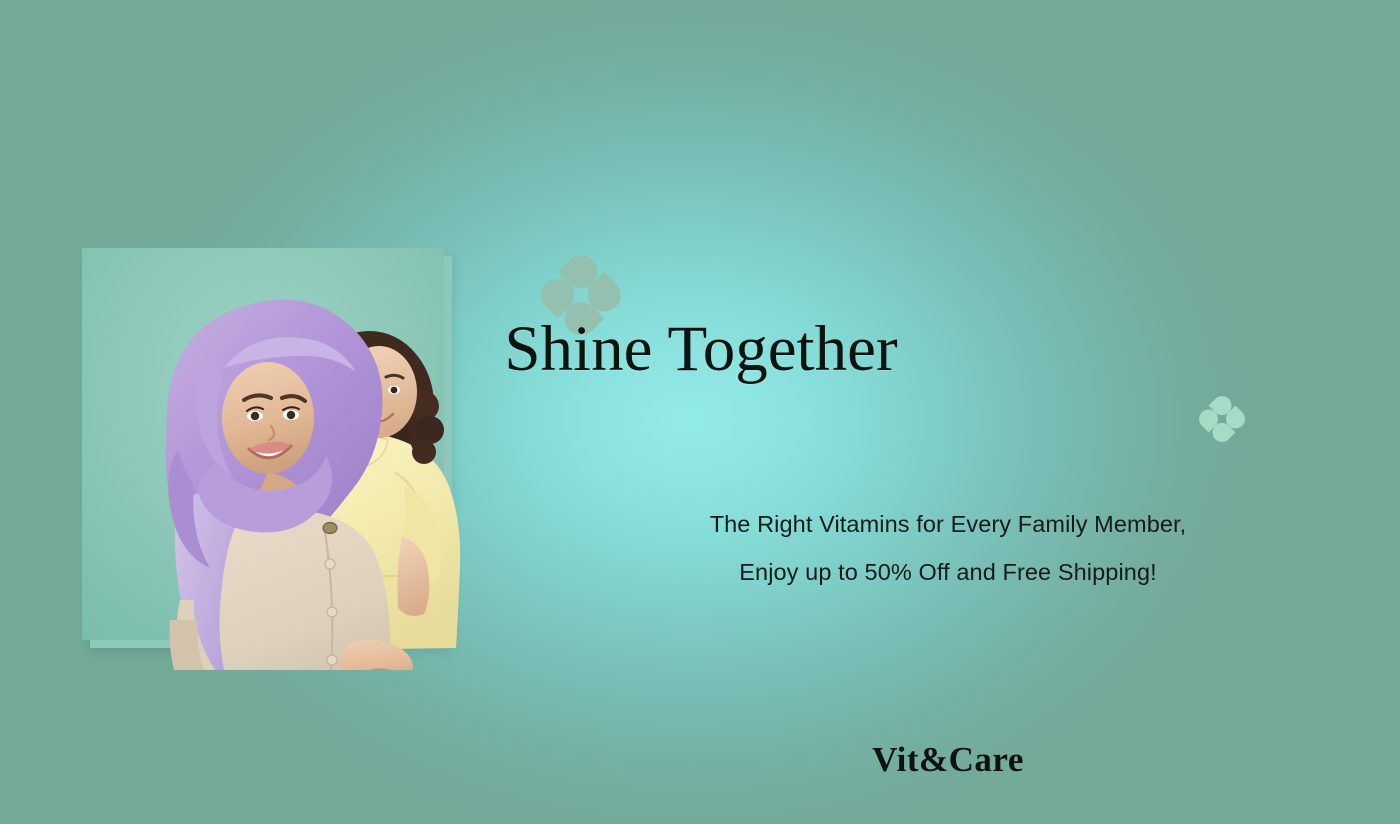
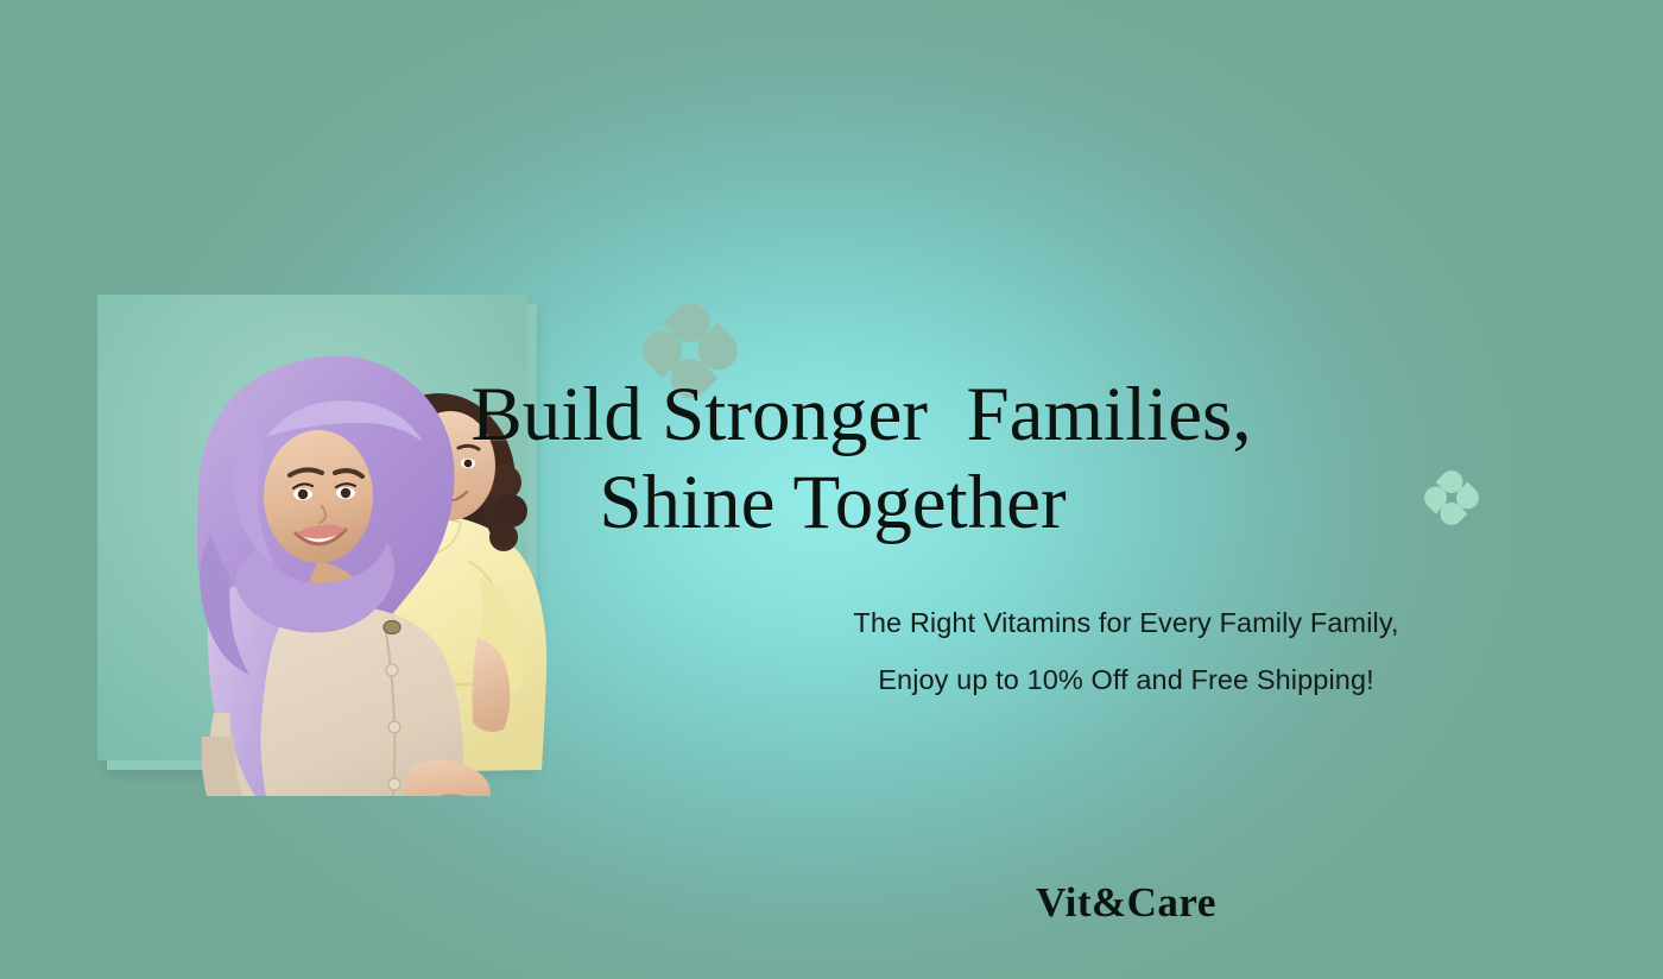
+ Build Stronger Families,
  Shine Together
- The Right Vitamins for Every Family Member,
+ The Right Vitamins for Every Family Family,
- Enjoy up to 50% Off and Free Shipping!
+ Enjoy up to 10% Off and Free Shipping!
  Vit&Care
